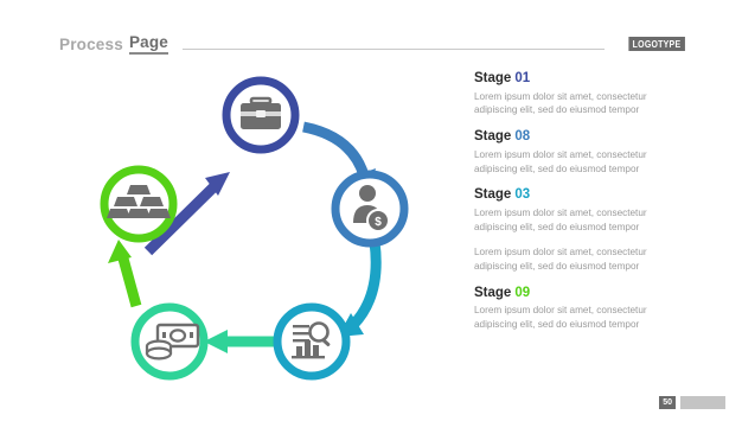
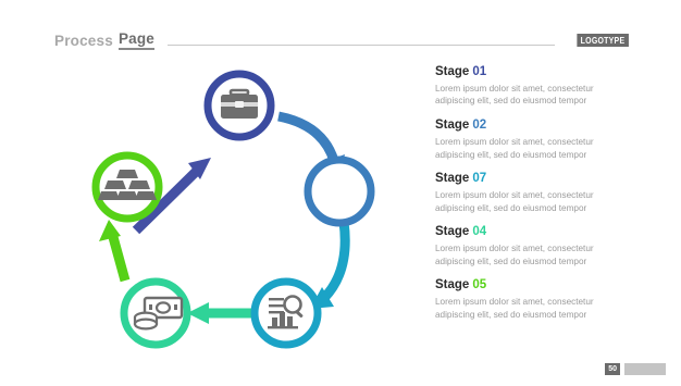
  Process
  Page
  LOGOTYPE
- $
  Stage 01
  Lorem ipsum dolor sit amet, consectetur adipiscing elit, sed do eiusmod tempor
- Stage 08
+ Stage 02
  Lorem ipsum dolor sit amet, consectetur adipiscing elit, sed do eiusmod tempor
- Stage 03
+ Stage 07
  Lorem ipsum dolor sit amet, consectetur adipiscing elit, sed do eiusmod tempor
+ Stage 04
  Lorem ipsum dolor sit amet, consectetur adipiscing elit, sed do eiusmod tempor
- Stage 09
+ Stage 05
  Lorem ipsum dolor sit amet, consectetur adipiscing elit, sed do eiusmod tempor
